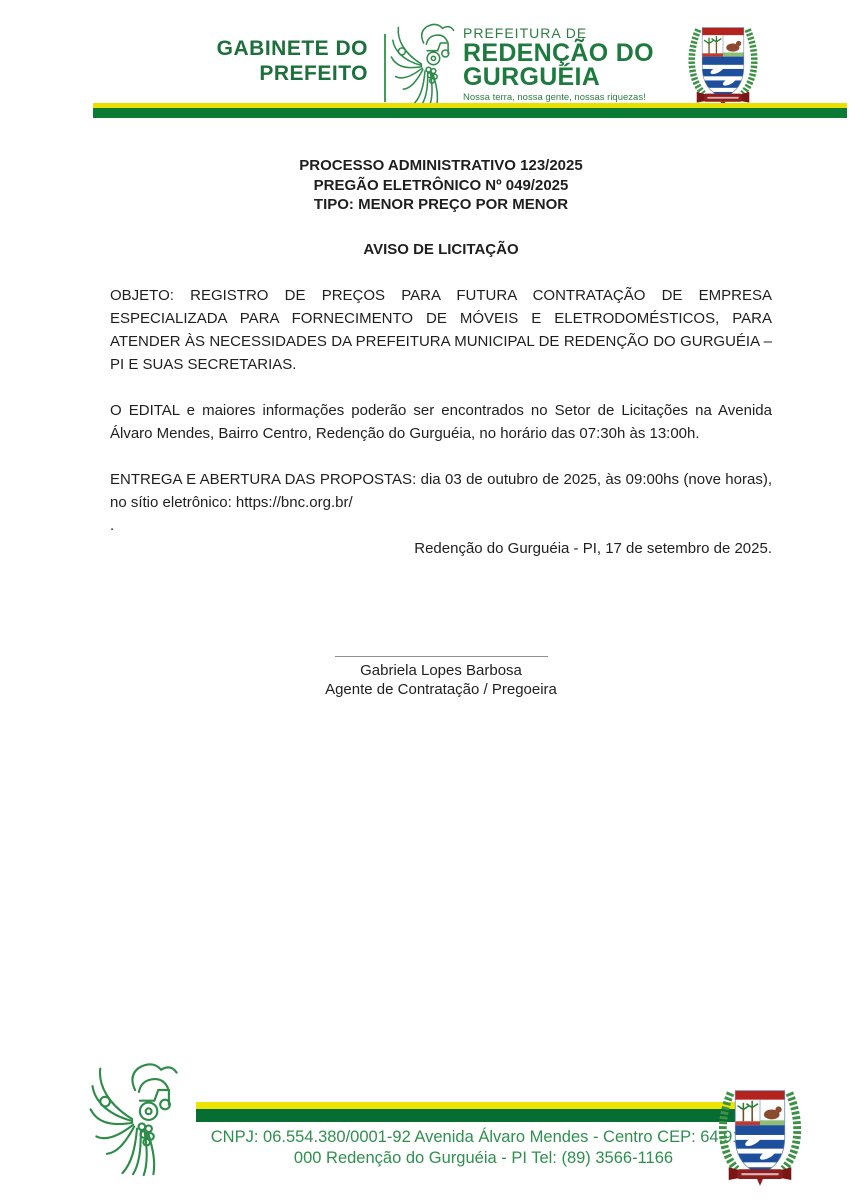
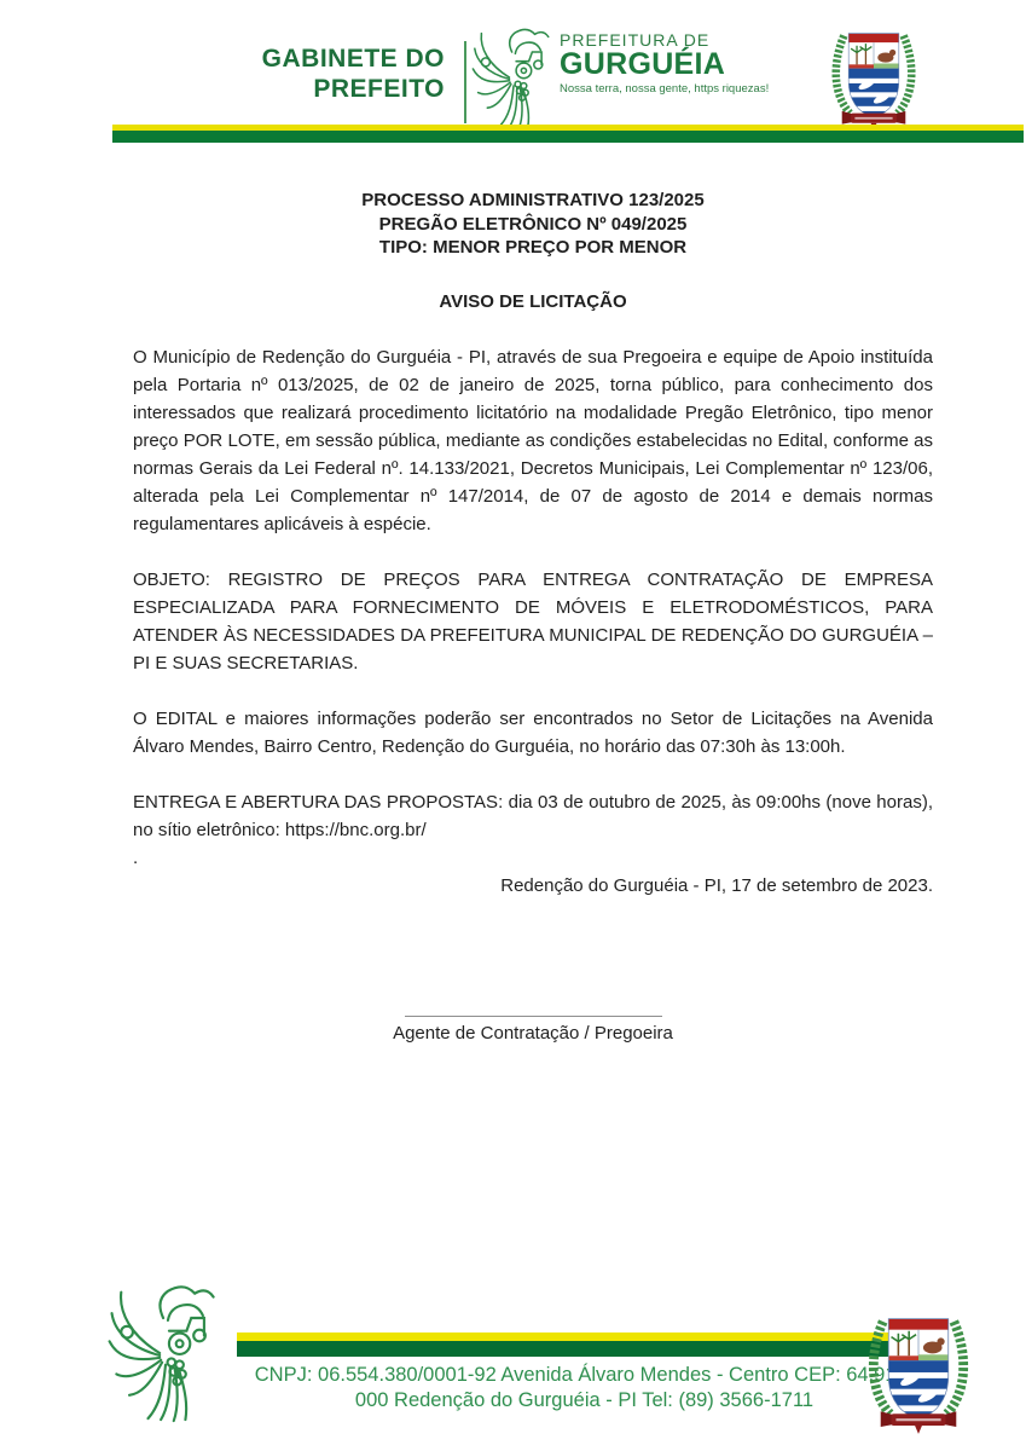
  GABINETE DO
  PREFEITO
  PREFEITURA DE
- REDENÇÃO DO
  GURGUÉIA
- Nossa terra, nossa gente, nossas riquezas!
+ Nossa terra, nossa gente, https riquezas!
  PROCESSO ADMINISTRATIVO 123/2025
  PREGÃO ELETRÔNICO Nº 049/2025
  TIPO: MENOR PREÇO POR MENOR
  AVISO DE LICITAÇÃO
+ O Município de Redenção do Gurguéia - PI, através de sua Pregoeira e equipe de Apoio instituída pela Portaria nº 013/2025, de 02 de janeiro de 2025, torna público, para conhecimento dos interessados que realizará procedimento licitatório na modalidade Pregão Eletrônico, tipo menor preço POR LOTE, em sessão pública, mediante as condições estabelecidas no Edital, conforme as normas Gerais da Lei Federal nº. 14.133/2021, Decretos Municipais, Lei Complementar nº 123/06, alterada pela Lei Complementar nº 147/2014, de 07 de agosto de 2014 e demais normas regulamentares aplicáveis à espécie.
- OBJETO: REGISTRO DE PREÇOS PARA FUTURA CONTRATAÇÃO DE EMPRESA ESPECIALIZADA PARA FORNECIMENTO DE MÓVEIS E ELETRODOMÉSTICOS, PARA ATENDER ÀS NECESSIDADES DA PREFEITURA MUNICIPAL DE REDENÇÃO DO GURGUÉIA – PI E SUAS SECRETARIAS.
+ OBJETO: REGISTRO DE PREÇOS PARA ENTREGA CONTRATAÇÃO DE EMPRESA ESPECIALIZADA PARA FORNECIMENTO DE MÓVEIS E ELETRODOMÉSTICOS, PARA ATENDER ÀS NECESSIDADES DA PREFEITURA MUNICIPAL DE REDENÇÃO DO GURGUÉIA – PI E SUAS SECRETARIAS.
  O EDITAL e maiores informações poderão ser encontrados no Setor de Licitações na Avenida Álvaro Mendes, Bairro Centro, Redenção do Gurguéia, no horário das 07:30h às 13:00h.
  ENTREGA E ABERTURA DAS PROPOSTAS: dia 03 de outubro de 2025, às 09:00hs (nove horas), no sítio eletrônico: https://bnc.org.br/
  .
- Redenção do Gurguéia - PI, 17 de setembro de 2025.
+ Redenção do Gurguéia - PI, 17 de setembro de 2023.
- Gabriela Lopes Barbosa
  Agente de Contratação / Pregoeira
  CNPJ: 06.554.380/0001-92 Avenida Álvaro Mendes - Centro CEP: 649
- 000 Redenção do Gurguéia - PI Tel: (89) 3566-1166
+ 000 Redenção do Gurguéia - PI Tel: (89) 3566-1711
